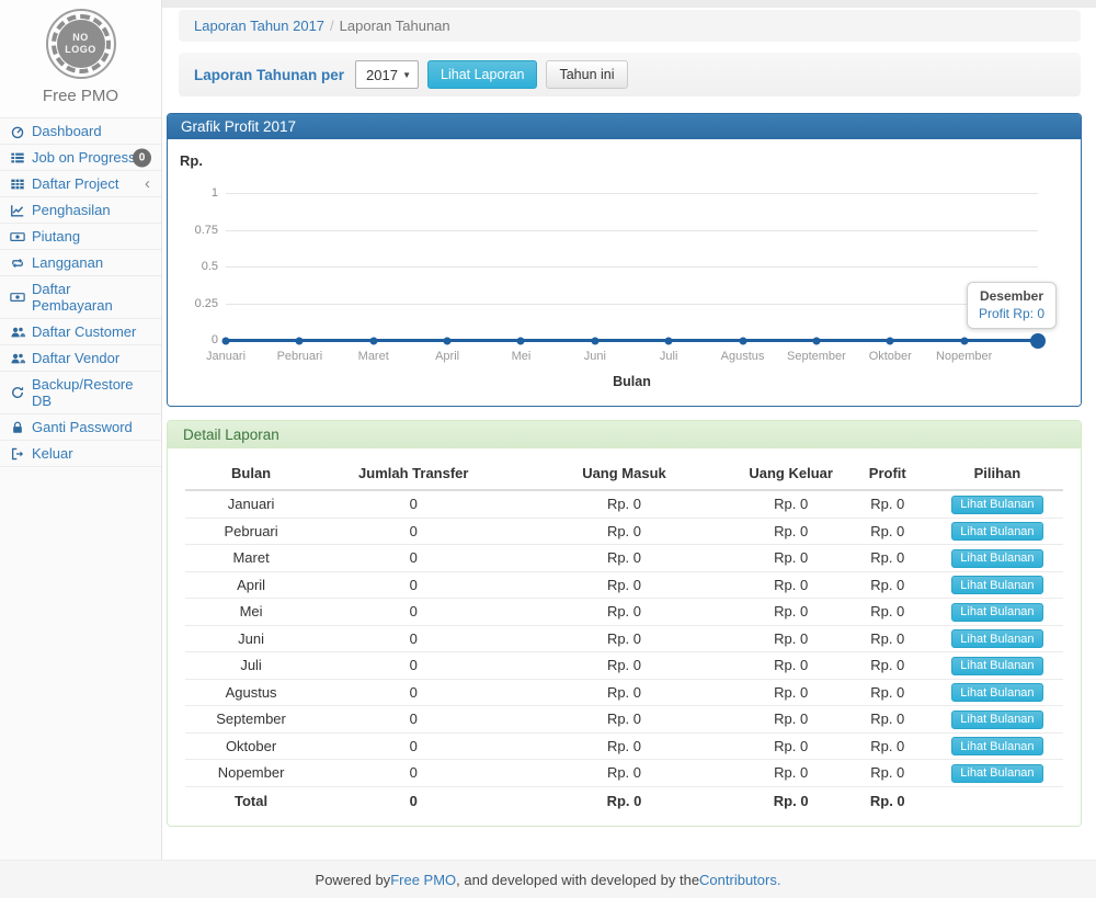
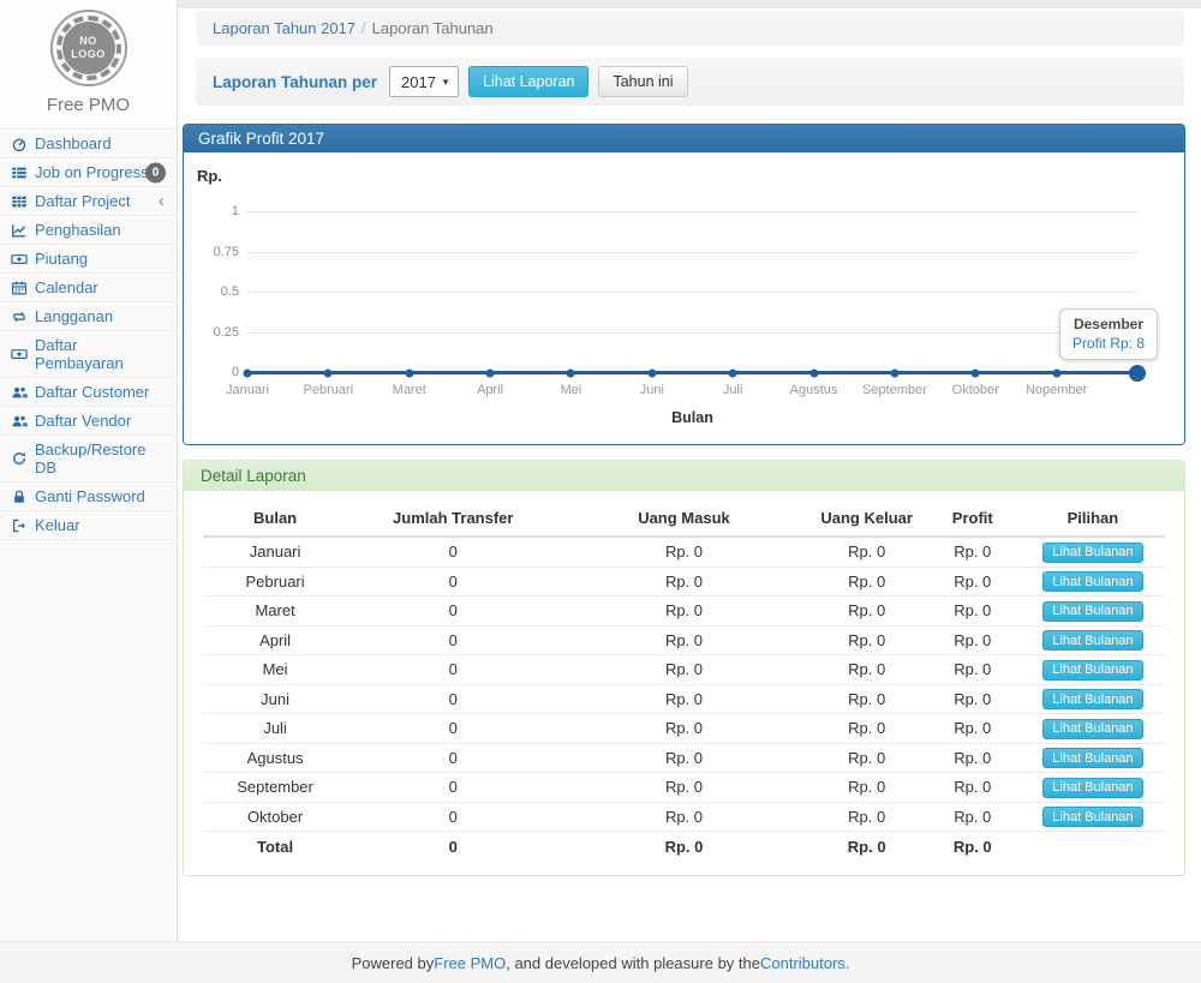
  NO
  LOGO
  Free PMO
  Dashboard
  Job on Progres
  0
  Daftar Project
  ‹
  Penghasilan
  Piutang
+ Calendar
  Langganan
  Daftar Pembayaran
  Daftar Customer
  Daftar Vendor
  Backup/Restore DB
  Ganti Password
  Keluar
  Laporan Tahun 2017 / Laporan Tahunan
  Laporan Tahunan per
  2017
  ▼
  Lihat Laporan
  Tahun ini
  Grafik Profit 2017
  Rp.
  1
  0.75
  0.5
  0.25
  0
  Desember
- Profit Rp: 0
+ Profit Rp: 8
  Januari
  Pebruari
  Maret
  April
  Mei
  Juni
  Juli
  Agustus
  September
  Oktober
  Nopember
  Bulan
  Detail Laporan
  Bulan	Jumlah Transfer	Uang Masuk	Uang Keluar	Profit	Pilihan
  Januari	0	Rp. 0	Rp. 0	Rp. 0	Lihat Bulanan
  Pebruari	0	Rp. 0	Rp. 0	Rp. 0	Lihat Bulanan
  Maret	0	Rp. 0	Rp. 0	Rp. 0	Lihat Bulanan
  April	0	Rp. 0	Rp. 0	Rp. 0	Lihat Bulanan
  Mei	0	Rp. 0	Rp. 0	Rp. 0	Lihat Bulanan
  Juni	0	Rp. 0	Rp. 0	Rp. 0	Lihat Bulanan
  Juli	0	Rp. 0	Rp. 0	Rp. 0	Lihat Bulanan
  Agustus	0	Rp. 0	Rp. 0	Rp. 0	Lihat Bulanan
  September	0	Rp. 0	Rp. 0	Rp. 0	Lihat Bulanan
  Oktober	0	Rp. 0	Rp. 0	Rp. 0	Lihat Bulanan
- Nopember	0	Rp. 0	Rp. 0	Rp. 0	Lihat Bulanan
  Total	0	Rp. 0	Rp. 0	Rp. 0
  Powered by
  Free PMO
- , and developed with developed by the
+ , and developed with pleasure by the
  Contributors.
